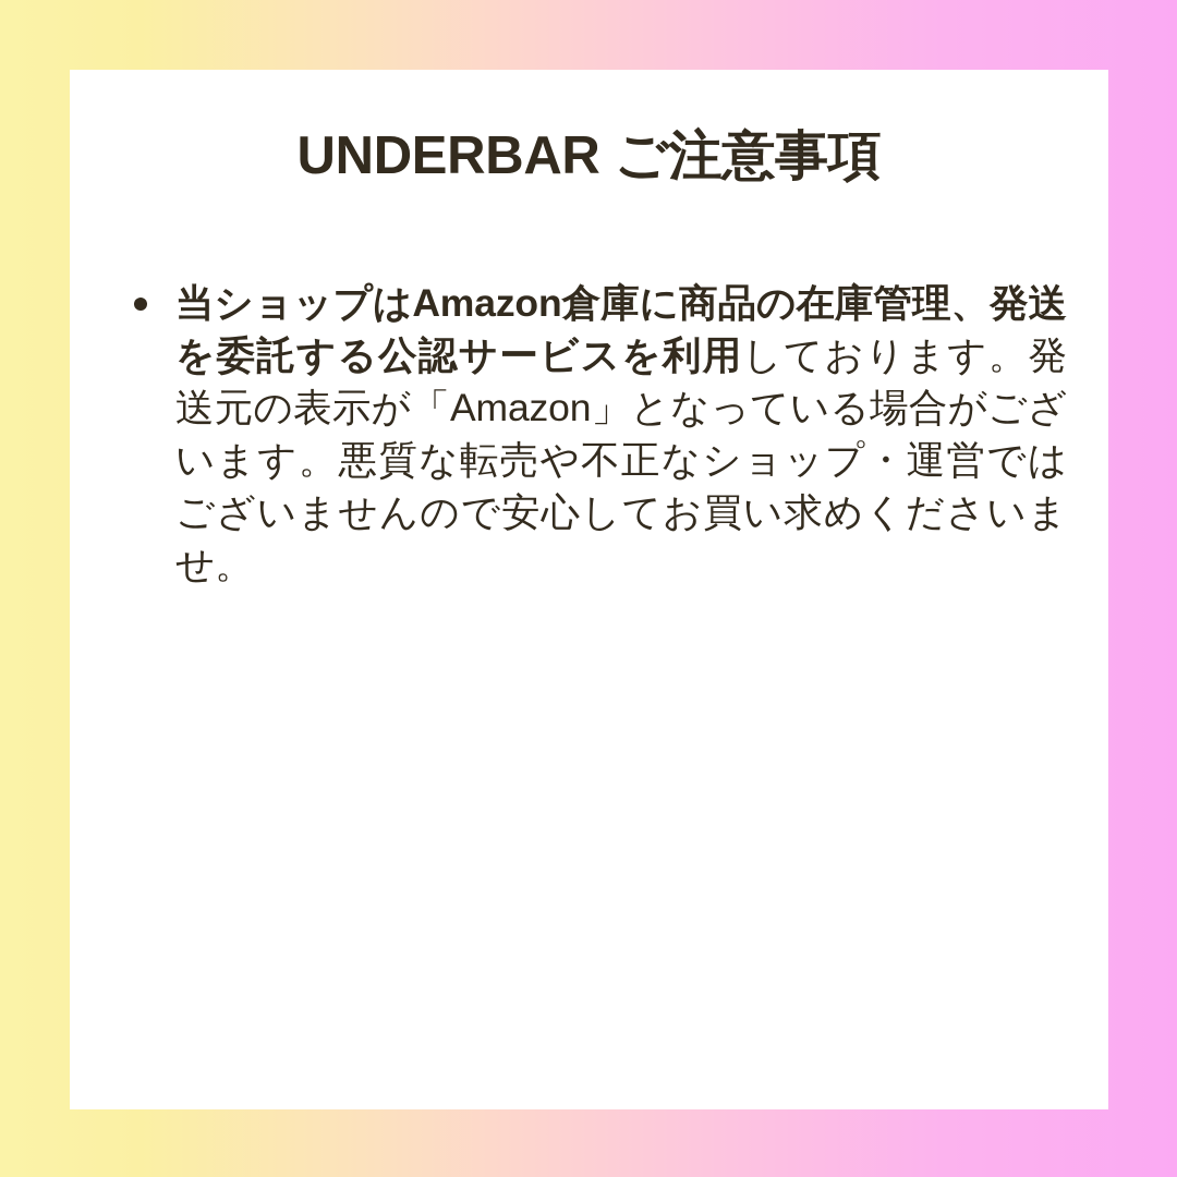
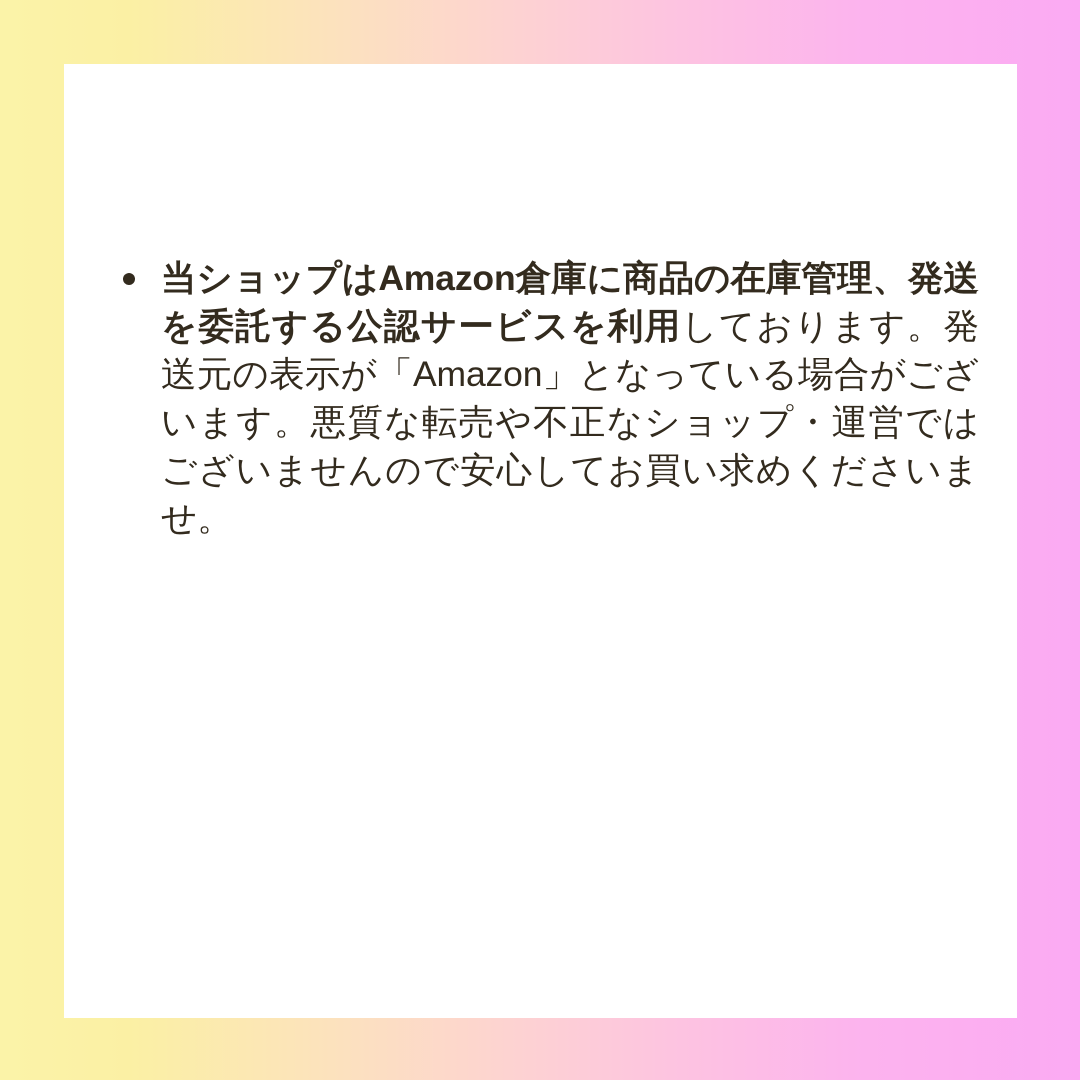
- UNDERBAR ご注意事項
  当ショップはAmazon倉庫に商品の在庫管理、発送を委託する公認サービスを利用しております。発送元の表示が「Amazon」となっている場合がございます。悪質な転売や不正なショップ・運営ではございませんので安心してお買い求めくださいませ。
